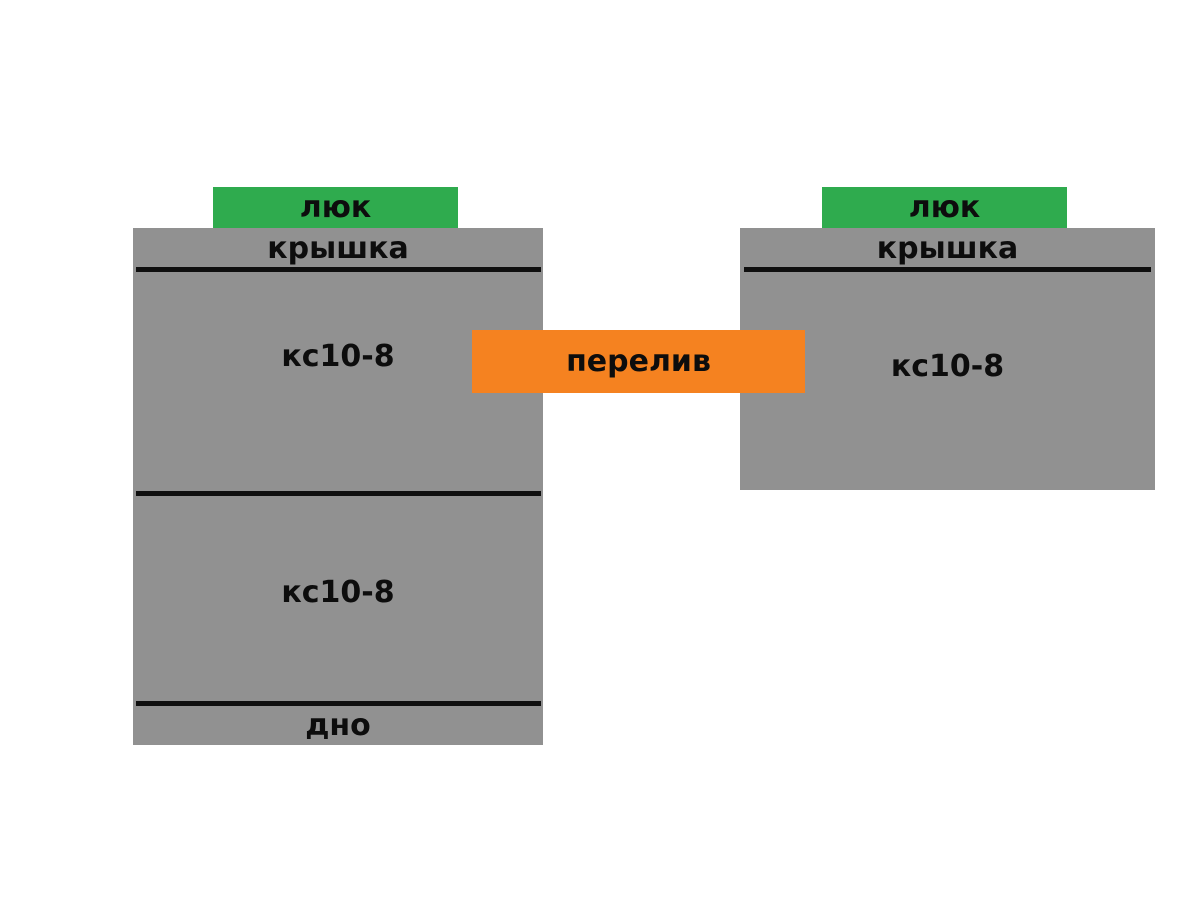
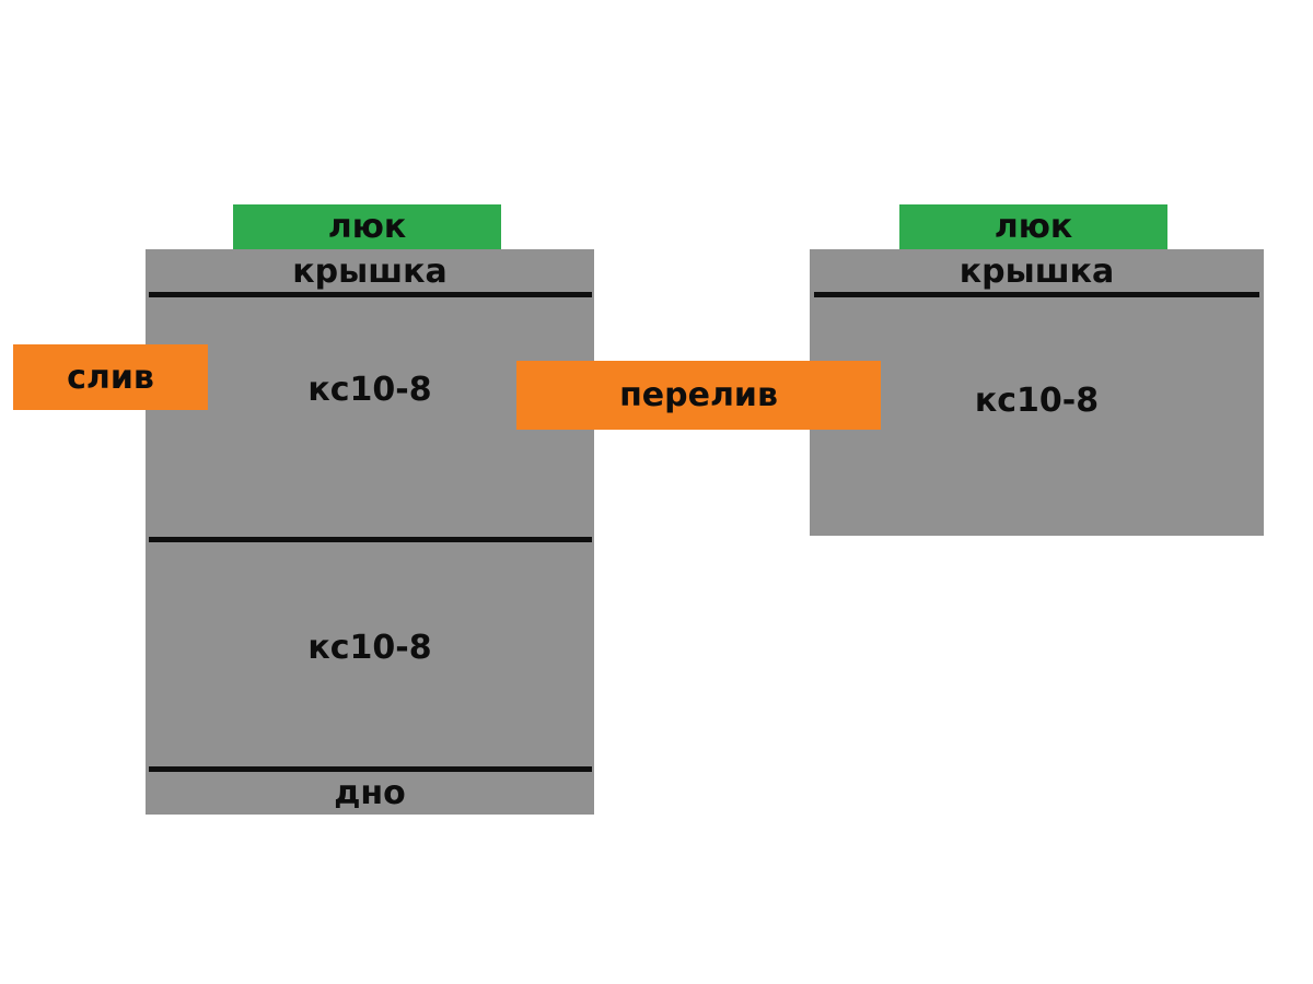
  люк
  крышка
  кс10-8
  кс10-8
  дно
  люк
  крышка
  кс10-8
+ слив
  перелив
